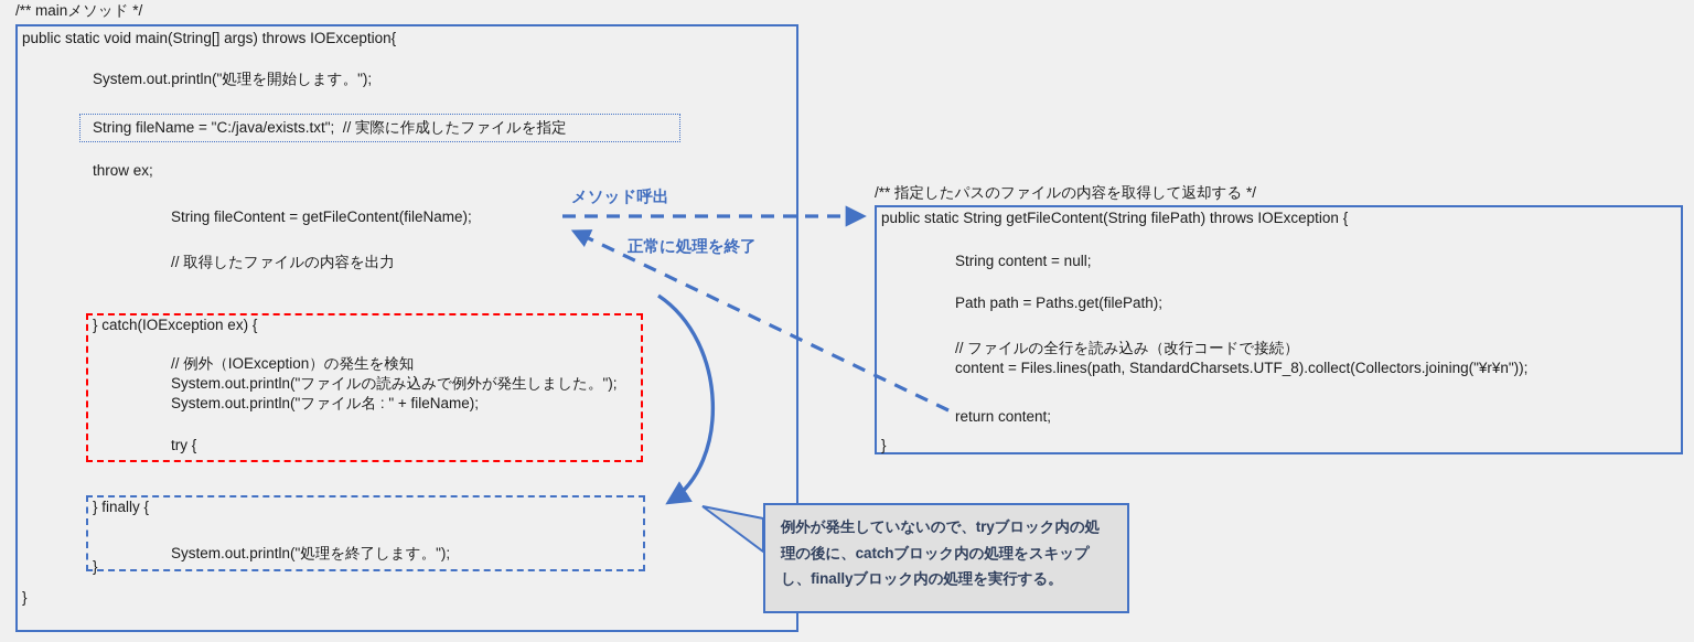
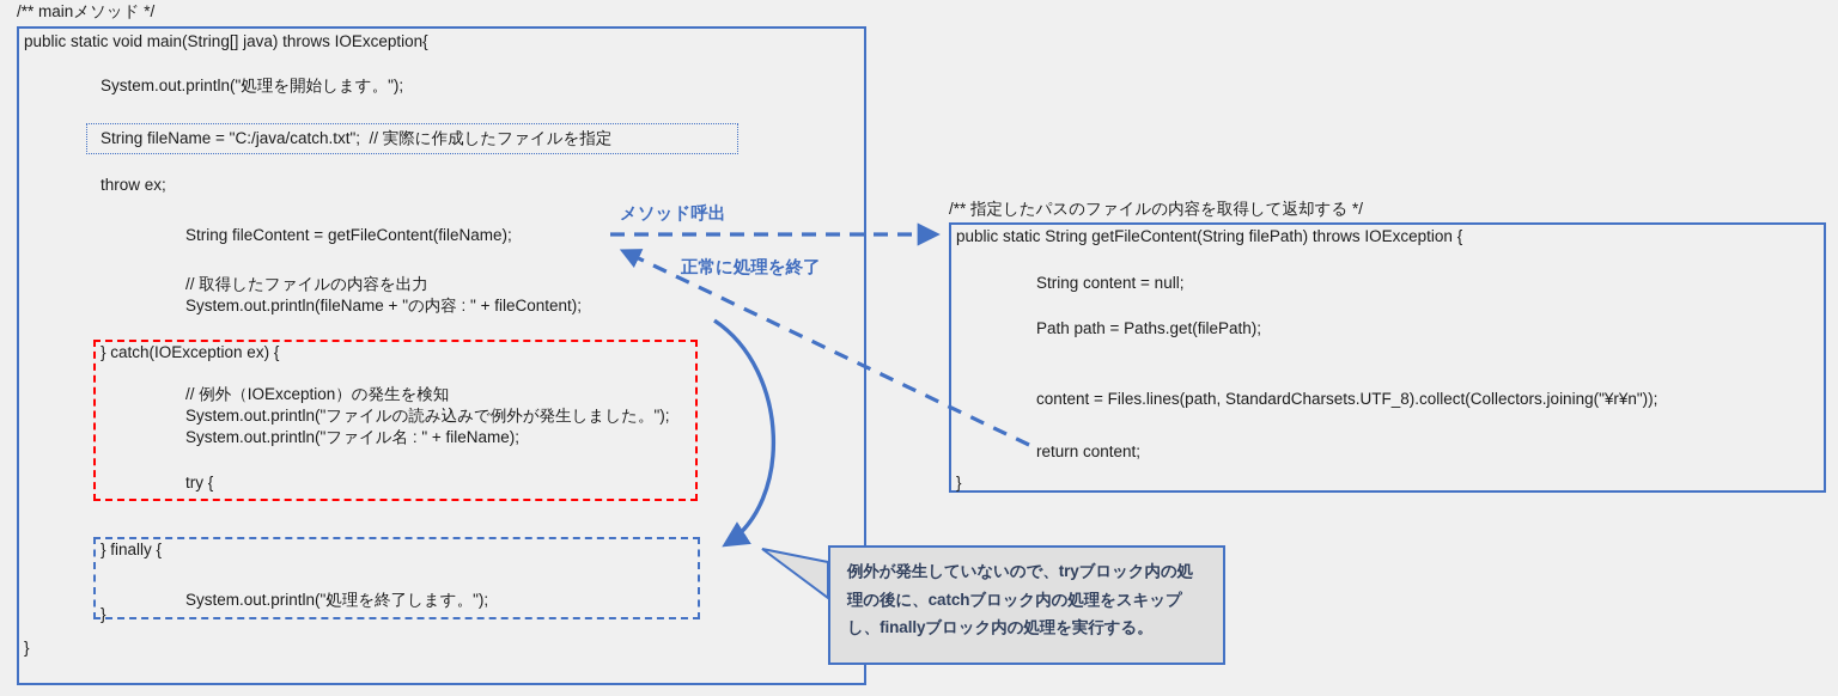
  /** mainメソッド */
- public static void main(String[] args) throws IOException{
+ public static void main(String[] java) throws IOException{
  System.out.println("処理を開始します。");
- String fileName = "C:/java/exists.txt"; // 実際に作成したファイルを指定
+ String fileName = "C:/java/catch.txt"; // 実際に作成したファイルを指定
  throw ex;
  String fileContent = getFileContent(fileName);
  // 取得したファイルの内容を出力
+ System.out.println(fileName + "の内容 : " + fileContent);
  } catch(IOException ex) {
  // 例外（IOException）の発生を検知
  System.out.println("ファイルの読み込みで例外が発生しました。");
  System.out.println("ファイル名 : " + fileName);
  try {
  } finally {
  System.out.println("処理を終了します。");
  }
  }
  /** 指定したパスのファイルの内容を取得して返却する */
  public static String getFileContent(String filePath) throws IOException {
  String content = null;
  Path path = Paths.get(filePath);
- // ファイルの全行を読み込み（改行コードで接続）
  content = Files.lines(path, StandardCharsets.UTF_8).collect(Collectors.joining("¥r¥n"));
  return content;
  }
  メソッド呼出
  正常に処理を終了
  例外が発生していないので、tryブロック内の処理の後に、catchブロック内の処理をスキップし、finallyブロック内の処理を実行する。
